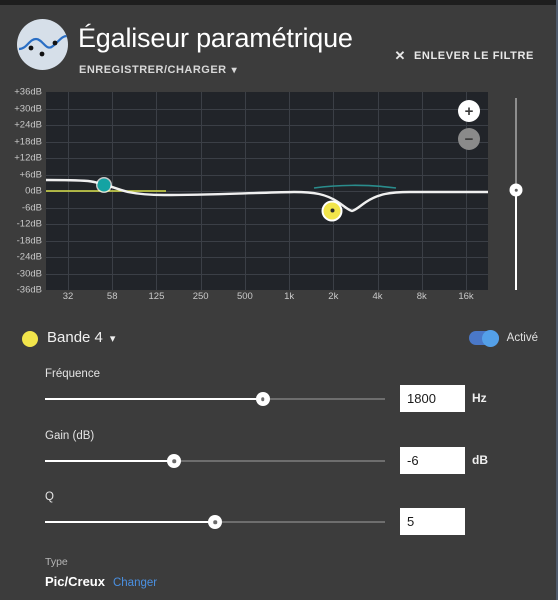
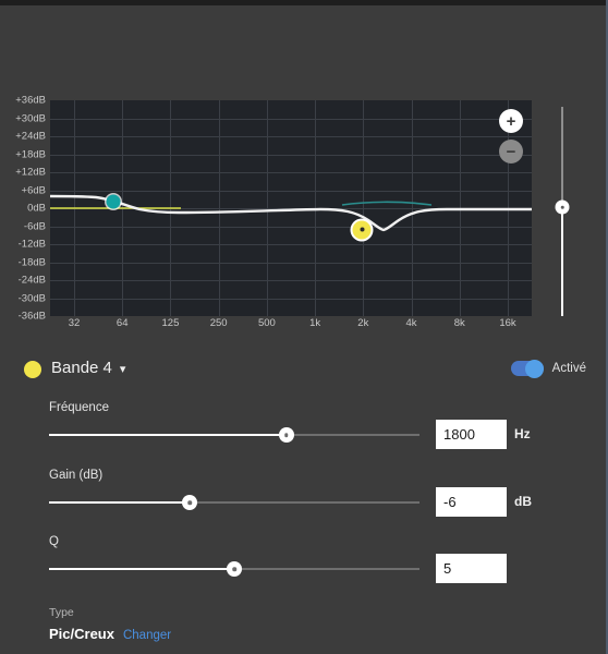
- Égaliseur paramétrique
- ENREGISTRER/CHARGER ▾
- ✕
- ENLEVER LE FILTRE
  +36dB
  +30dB
  +24dB
  +18dB
  +12dB
  +6dB
  0dB
  -6dB
  -12dB
  -18dB
  -24dB
  -30dB
  -36dB
  +
  −
  32
- 58
+ 64
  125
  250
  500
  1k
  2k
  4k
  8k
  16k
  Bande 4 ▾
  Activé
  Fréquence
  1800
  Hz
  Gain (dB)
  -6
  dB
  Q
  5
  Type
  Pic/Creux
  Changer
